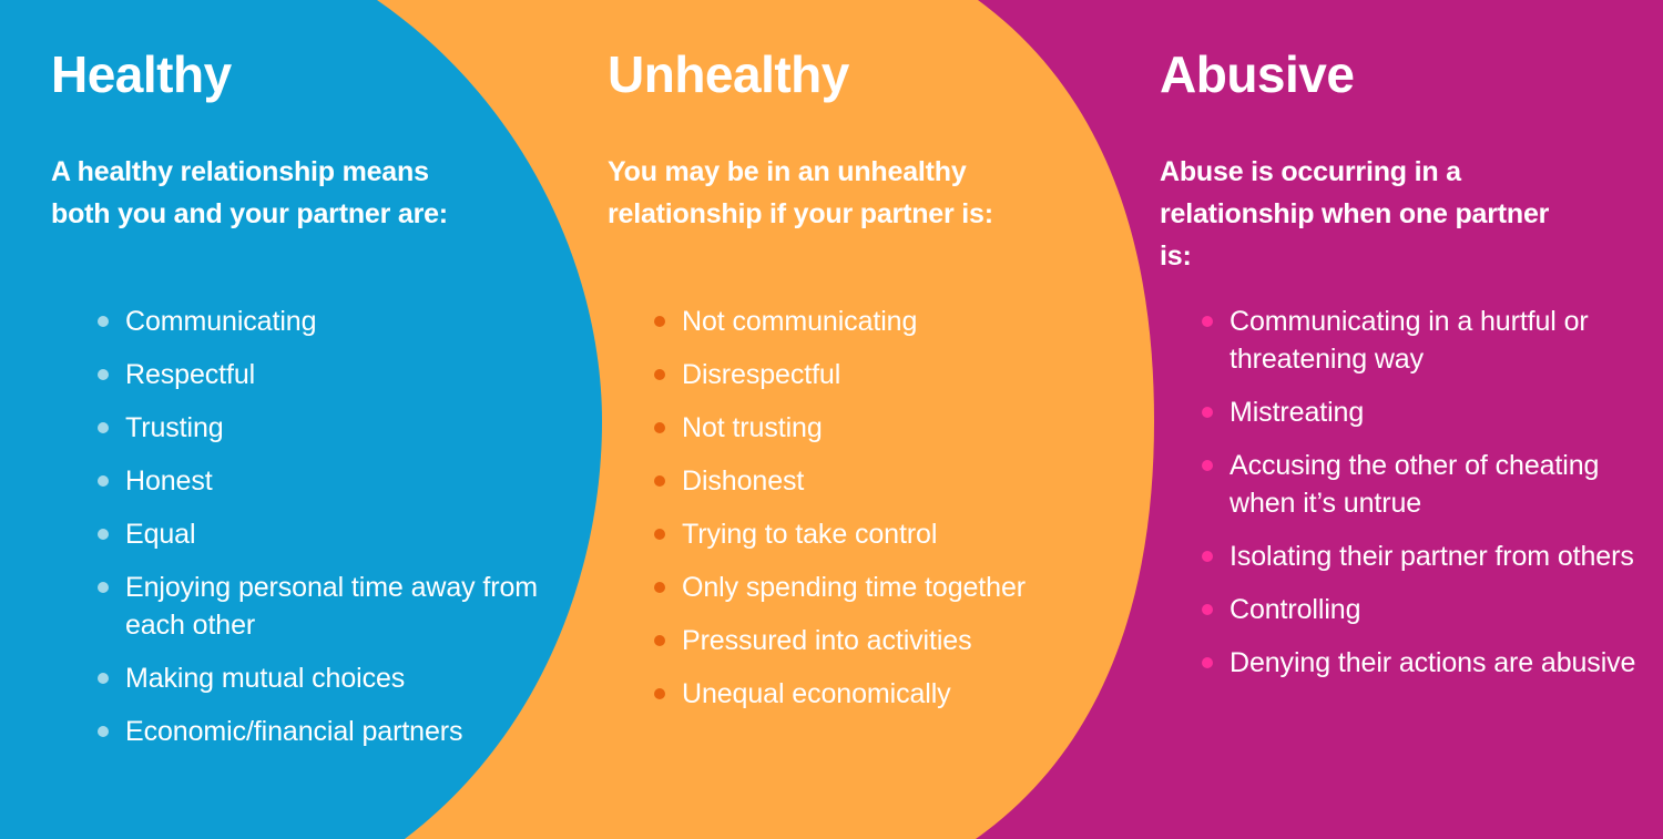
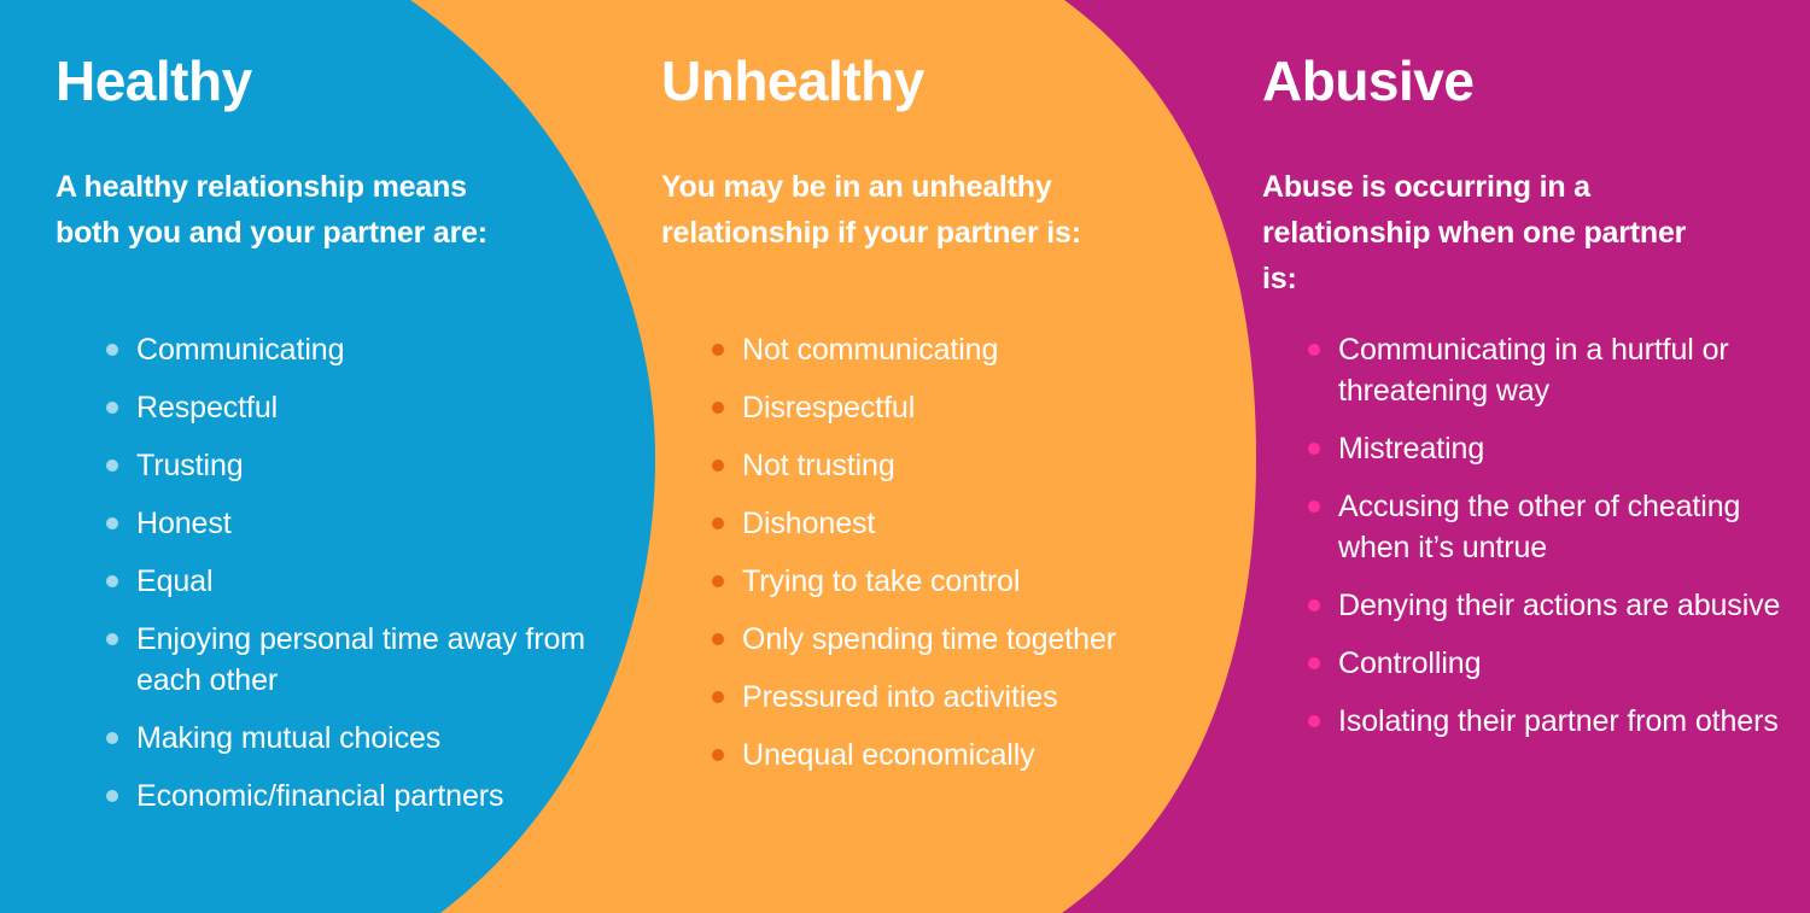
  Healthy
  A healthy relationship means both you and your partner are:
  Communicating
  Respectful
  Trusting
  Honest
  Equal
  Enjoying personal time away from each other
  Making mutual choices
  Economic/financial partners
  Unhealthy
  You may be in an unhealthy relationship if your partner is:
  Not communicating
  Disrespectful
  Not trusting
  Dishonest
  Trying to take control
  Only spending time together
  Pressured into activities
  Unequal economically
  Abusive
  Abuse is occurring in a relationship when one partner is:
  Communicating in a hurtful or threatening way
  Mistreating
  Accusing the other of cheating when it’s untrue
- Isolating their partner from others
+ Denying their actions are abusive
  Controlling
- Denying their actions are abusive
+ Isolating their partner from others
